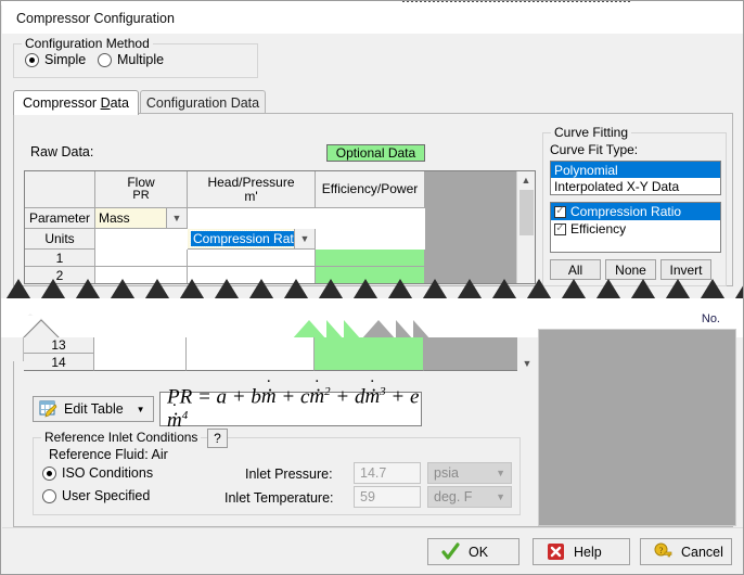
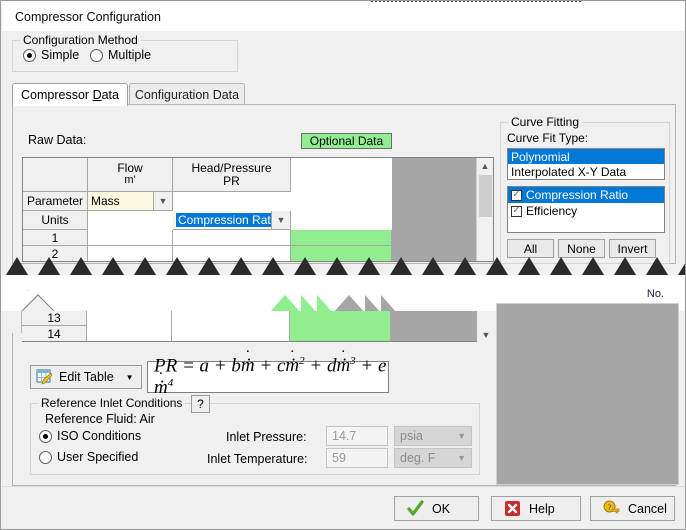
  Compressor Configuration
  Configuration Method
  Simple
  Multiple
  Compressor Data
  Configuration Data
  Raw Data:
  Optional Data
  Flow
- PR
+ m'
  Head/Pressure
- m'
+ PR
- Efficiency/Power
  Parameter
  Mass
  ▼
  Compression Rat
  ▼
  Units
  1
  ▲
  Curve Fitting
  Curve Fit Type:
  Polynomial
  Interpolated X-Y Data
  ✓
  Compression Ratio
  ✓
  Efficiency
  All
  None
  Invert
  13
  14
  ▼
  No.
  Edit Table
  ▼
  PR = a + bṁ + cṁ2 + dṁ3 + eṁ4
  Reference Inlet Conditions
  ?
  Reference Fluid: Air
  ISO Conditions
  User Specified
  Inlet Pressure:
  14.7
  psia
  ▼
  Inlet Temperature:
  59
  deg. F
  ▼
  OK
  Help
  ?
  Cancel
